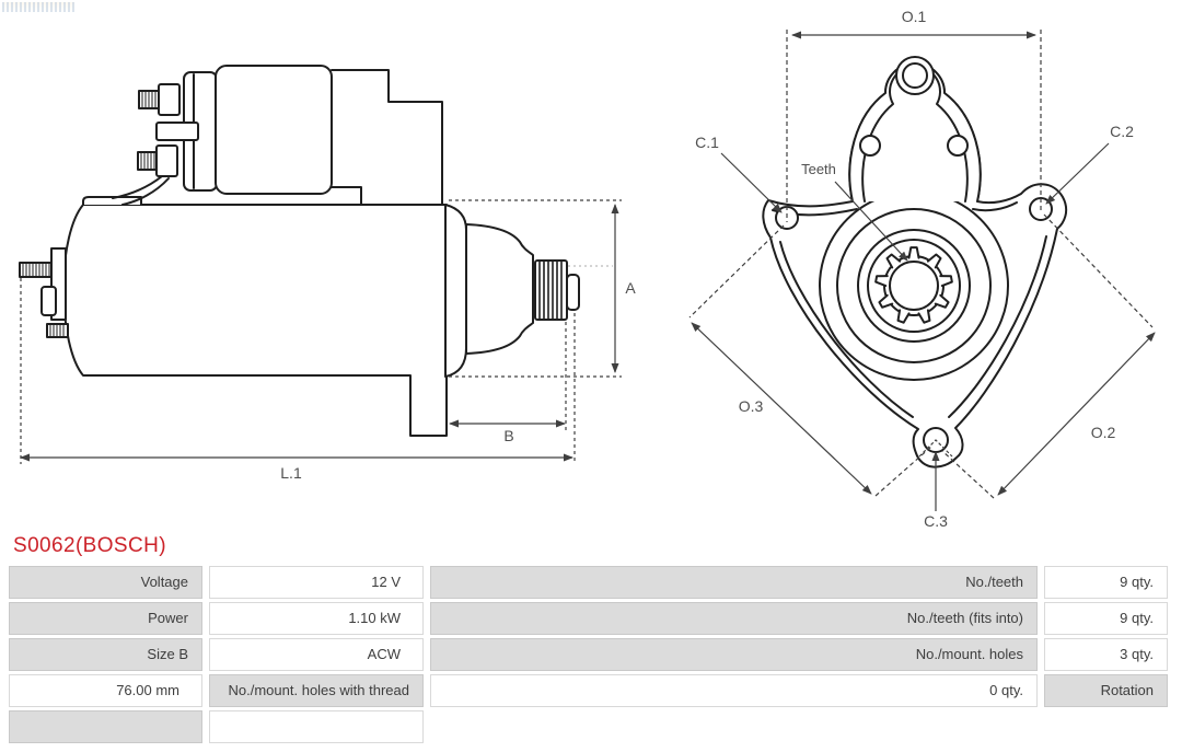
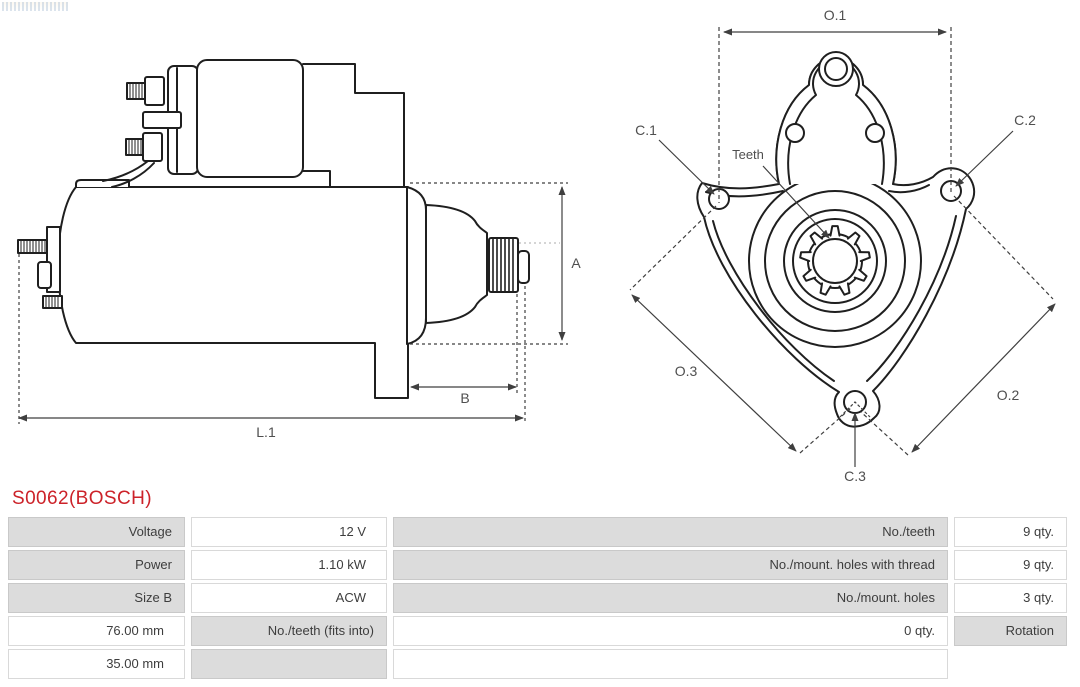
  A
  B
  L.1
  O.1
  C.1
  C.2
  Teeth
  O.3
  O.2
  C.3
  S0062(BOSCH)
  Voltage
  12 V
  No./teeth
  9 qty.
  Power
  1.10 kW
- No./teeth (fits into)
+ No./mount. holes with thread
  9 qty.
  Size B
  ACW
  No./mount. holes
  3 qty.
  76.00 mm
- No./mount. holes with thread
+ No./teeth (fits into)
  0 qty.
  Rotation
+ 35.00 mm
